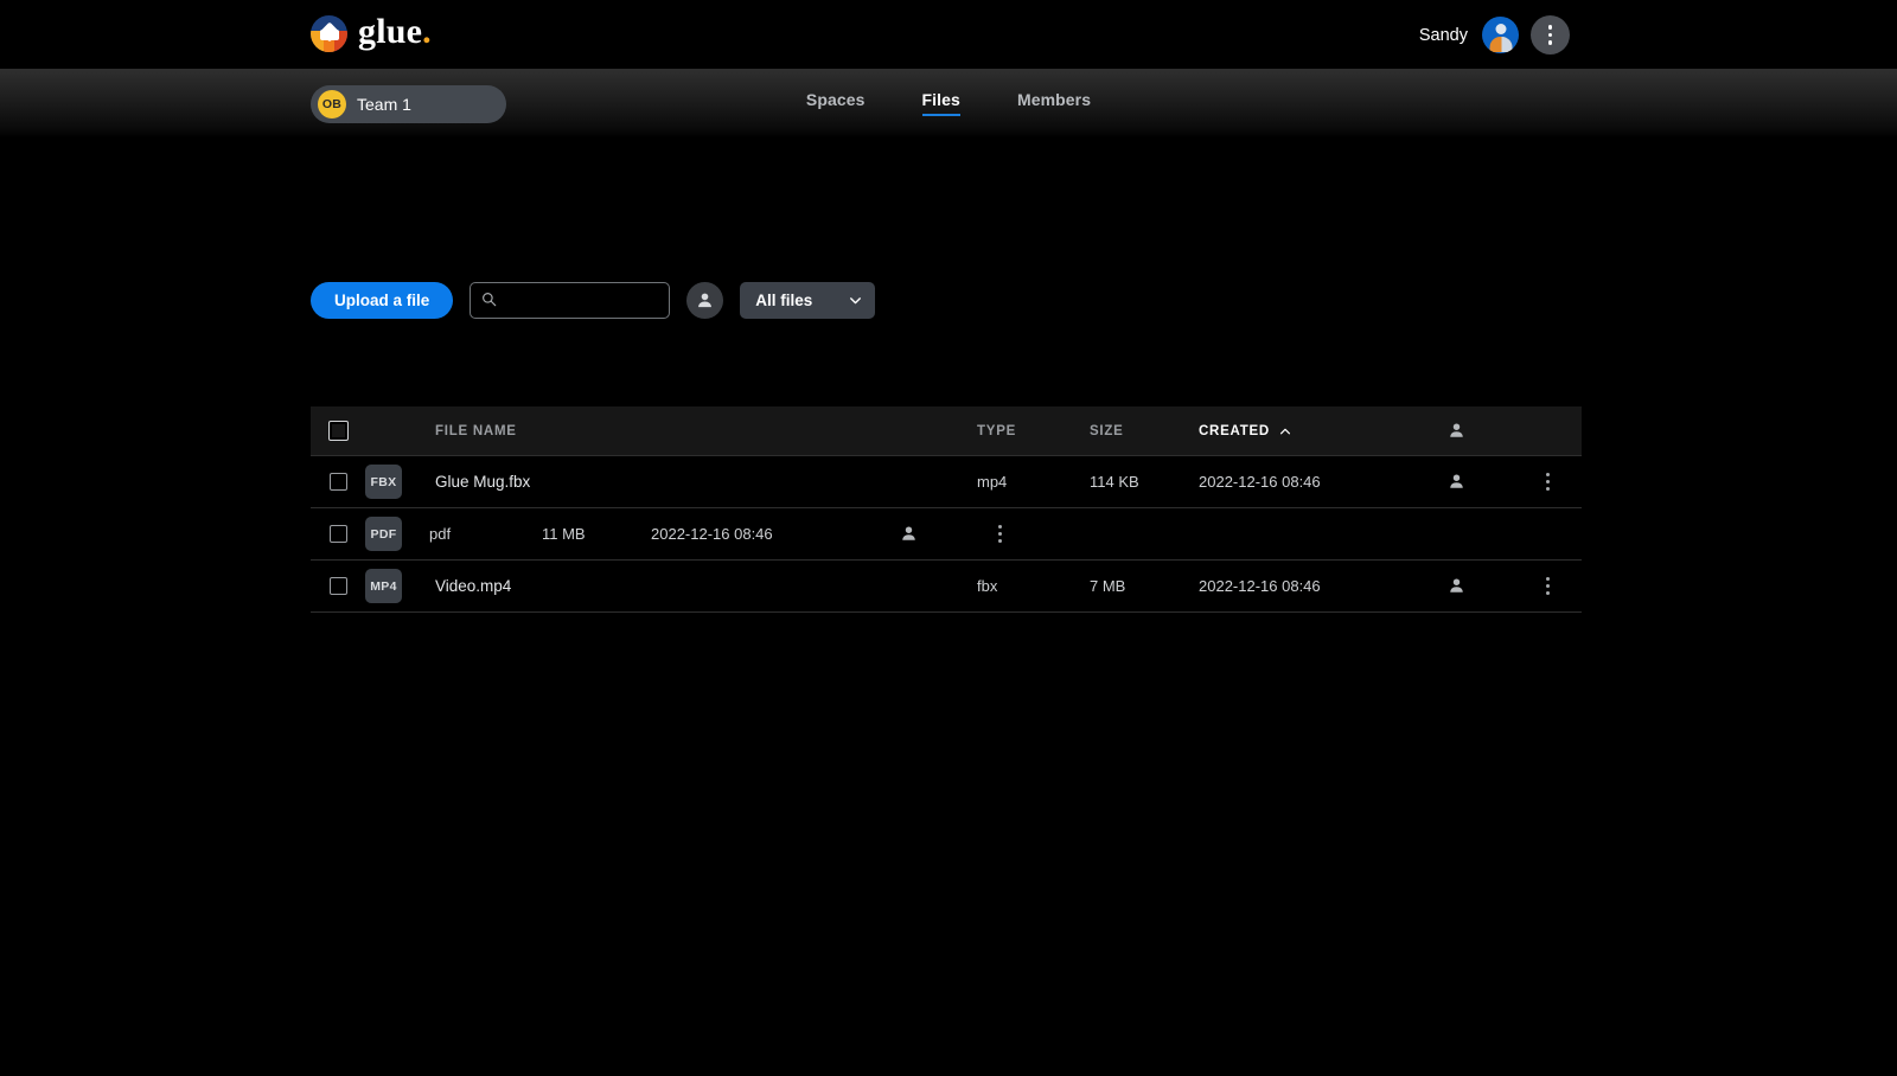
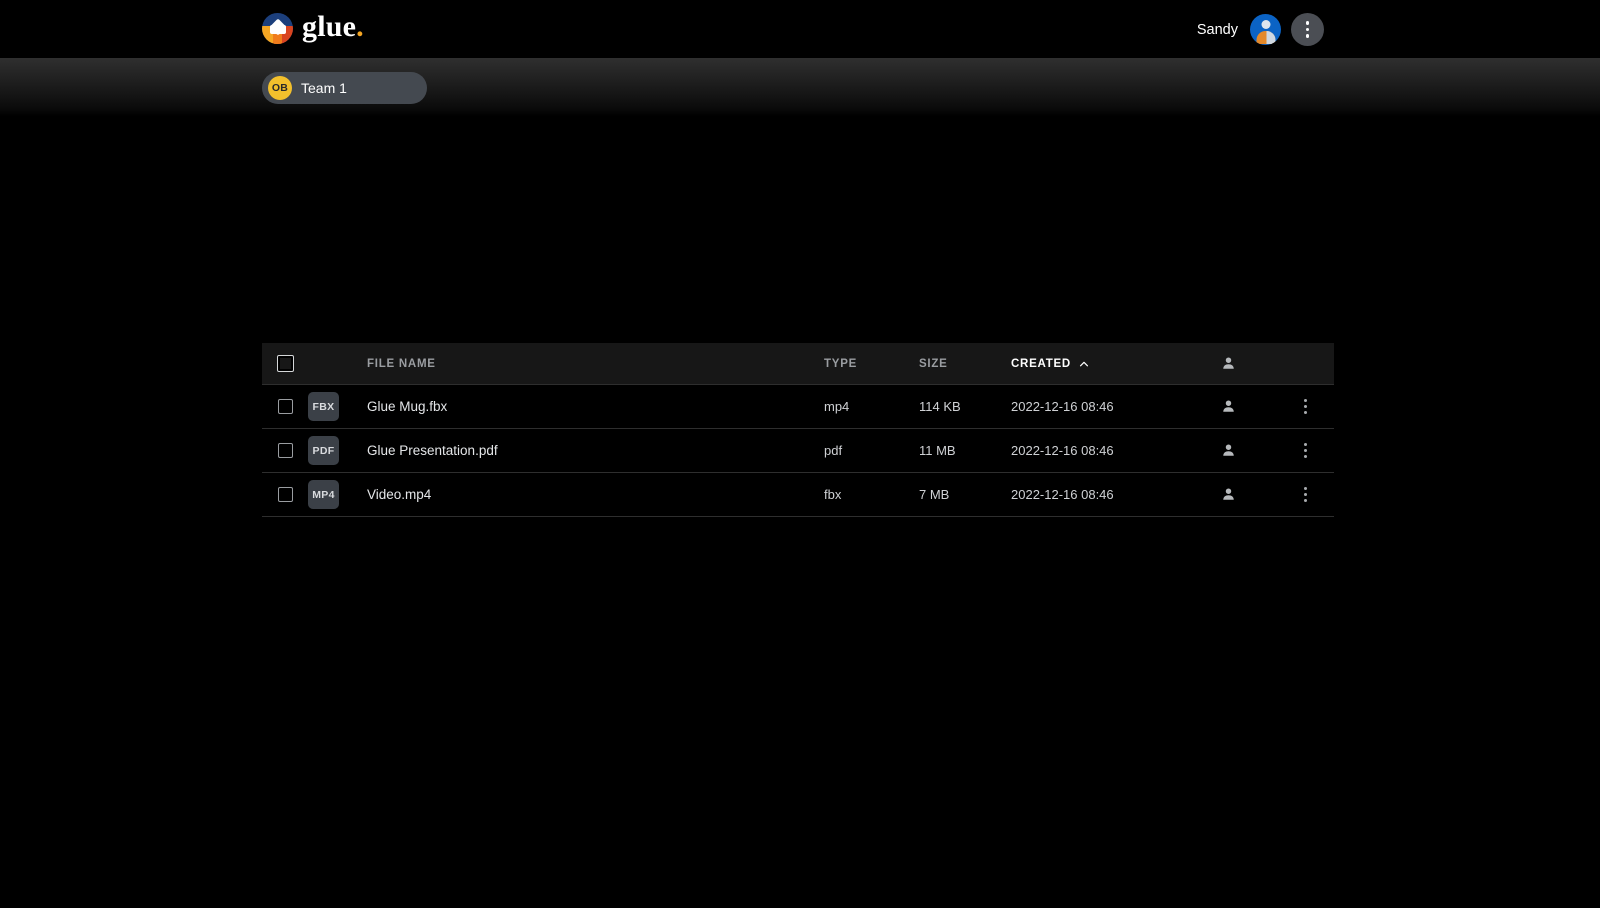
  glue.
  Sandy
  OB
  Team 1
- Spaces
- Files
- Members
- Upload a file
- All files
  FILE NAME
  TYPE
  SIZE
  CREATED
  FBX
  Glue Mug.fbx
  mp4
  114 KB
  2022-12-16 08:46
  PDF
+ Glue Presentation.pdf
  pdf
  11 MB
  2022-12-16 08:46
  MP4
  Video.mp4
  fbx
  7 MB
  2022-12-16 08:46
